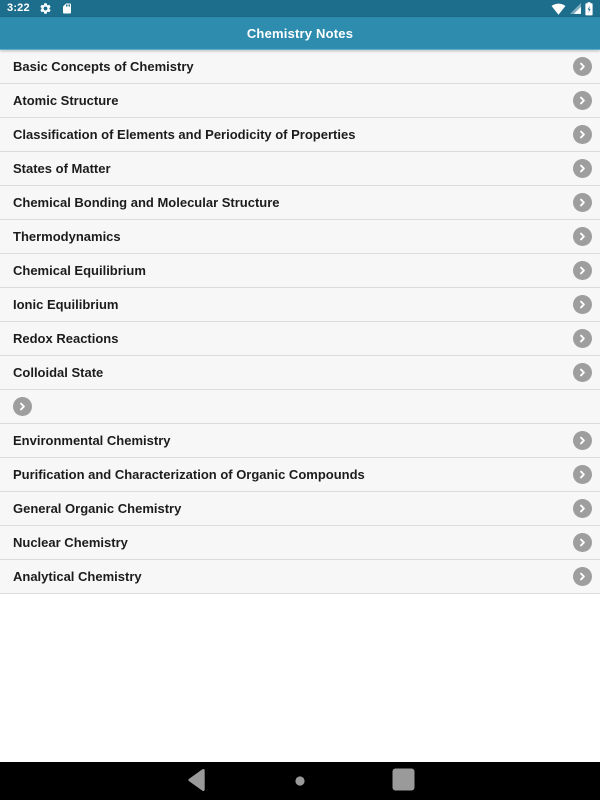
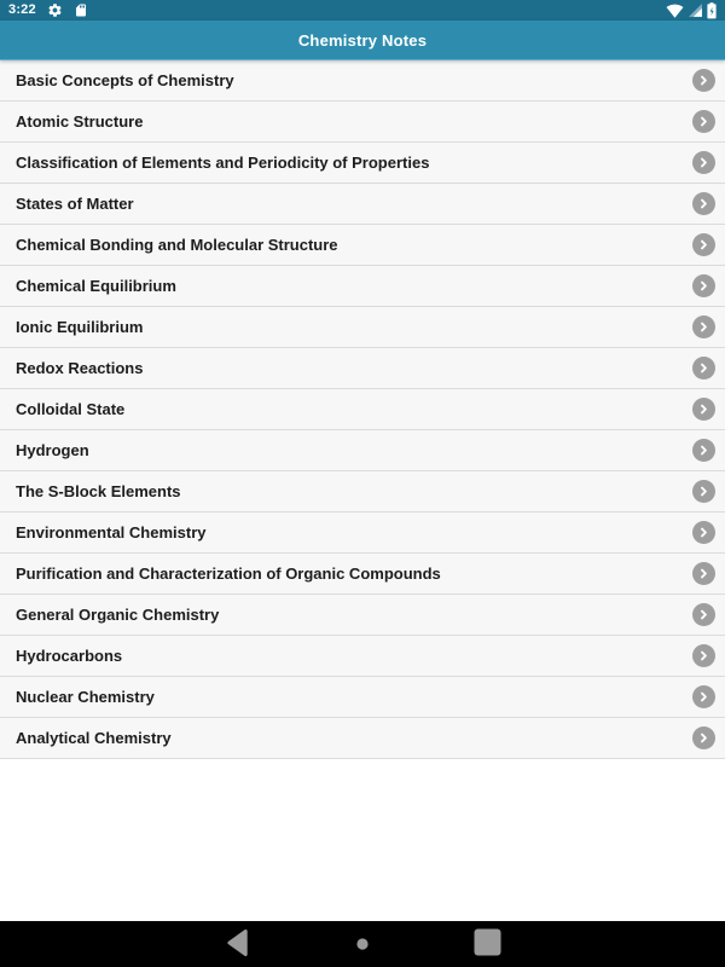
  3:22
  Chemistry Notes
  Basic Concepts of Chemistry
  Atomic Structure
  Classification of Elements and Periodicity of Properties
  States of Matter
  Chemical Bonding and Molecular Structure
- Thermodynamics
  Chemical Equilibrium
  Ionic Equilibrium
  Redox Reactions
  Colloidal State
+ Hydrogen
+ The S-Block Elements
  Environmental Chemistry
  Purification and Characterization of Organic Compounds
  General Organic Chemistry
+ Hydrocarbons
  Nuclear Chemistry
  Analytical Chemistry
